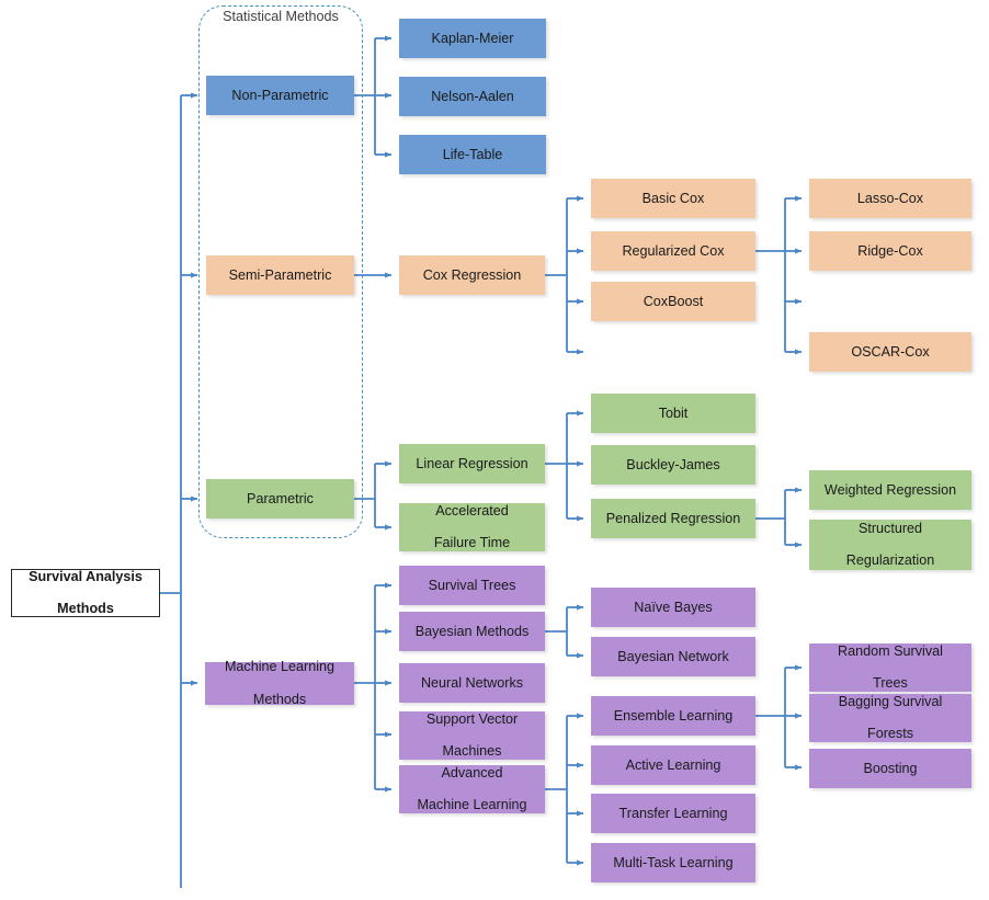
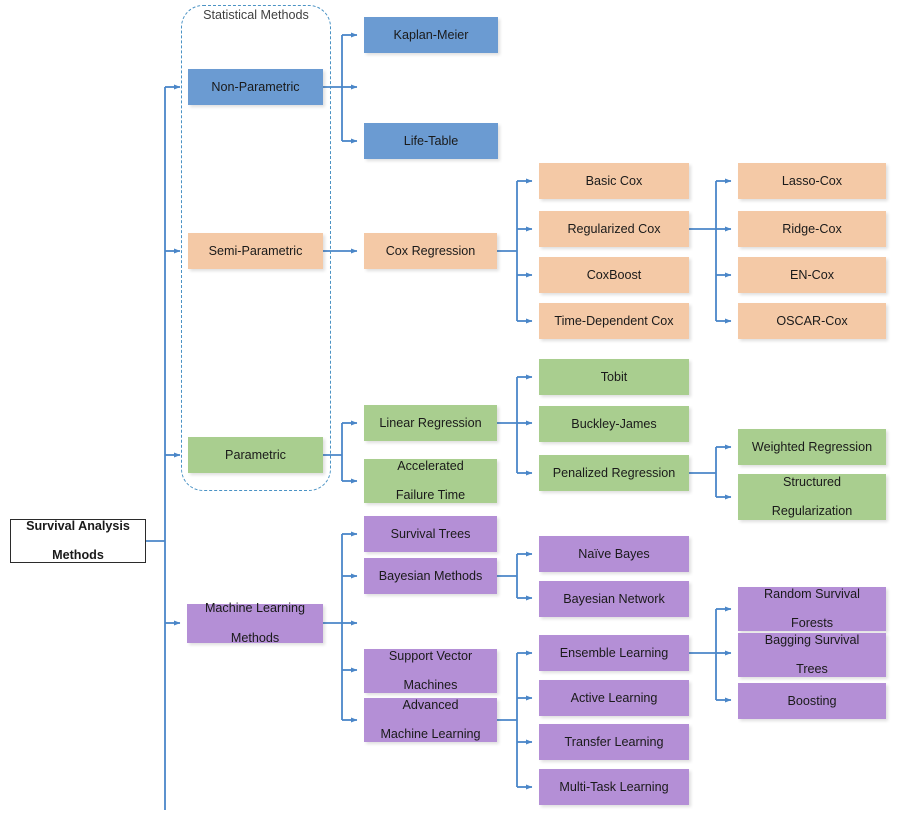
  Statistical Methods
  Survival Analysis
  Methods
  Non-Parametric
  Semi-Parametric
  Parametric
  Machine Learning
  Methods
  Kaplan-Meier
- Nelson-Aalen
  Life-Table
  Cox Regression
  Linear Regression
  Accelerated
  Failure Time
  Survival Trees
  Bayesian Methods
- Neural Networks
  Support Vector
  Machines
  Advanced
  Machine Learning
  Basic Cox
  Regularized Cox
  CoxBoost
+ Time-Dependent Cox
  Tobit
  Buckley-James
  Penalized Regression
  Naïve Bayes
  Bayesian Network
  Ensemble Learning
  Active Learning
  Transfer Learning
  Multi-Task Learning
  Lasso-Cox
  Ridge-Cox
+ EN-Cox
  OSCAR-Cox
  Weighted Regression
  Structured
  Regularization
  Random Survival
- Trees
+ Forests
  Bagging Survival
- Forests
+ Trees
  Boosting
